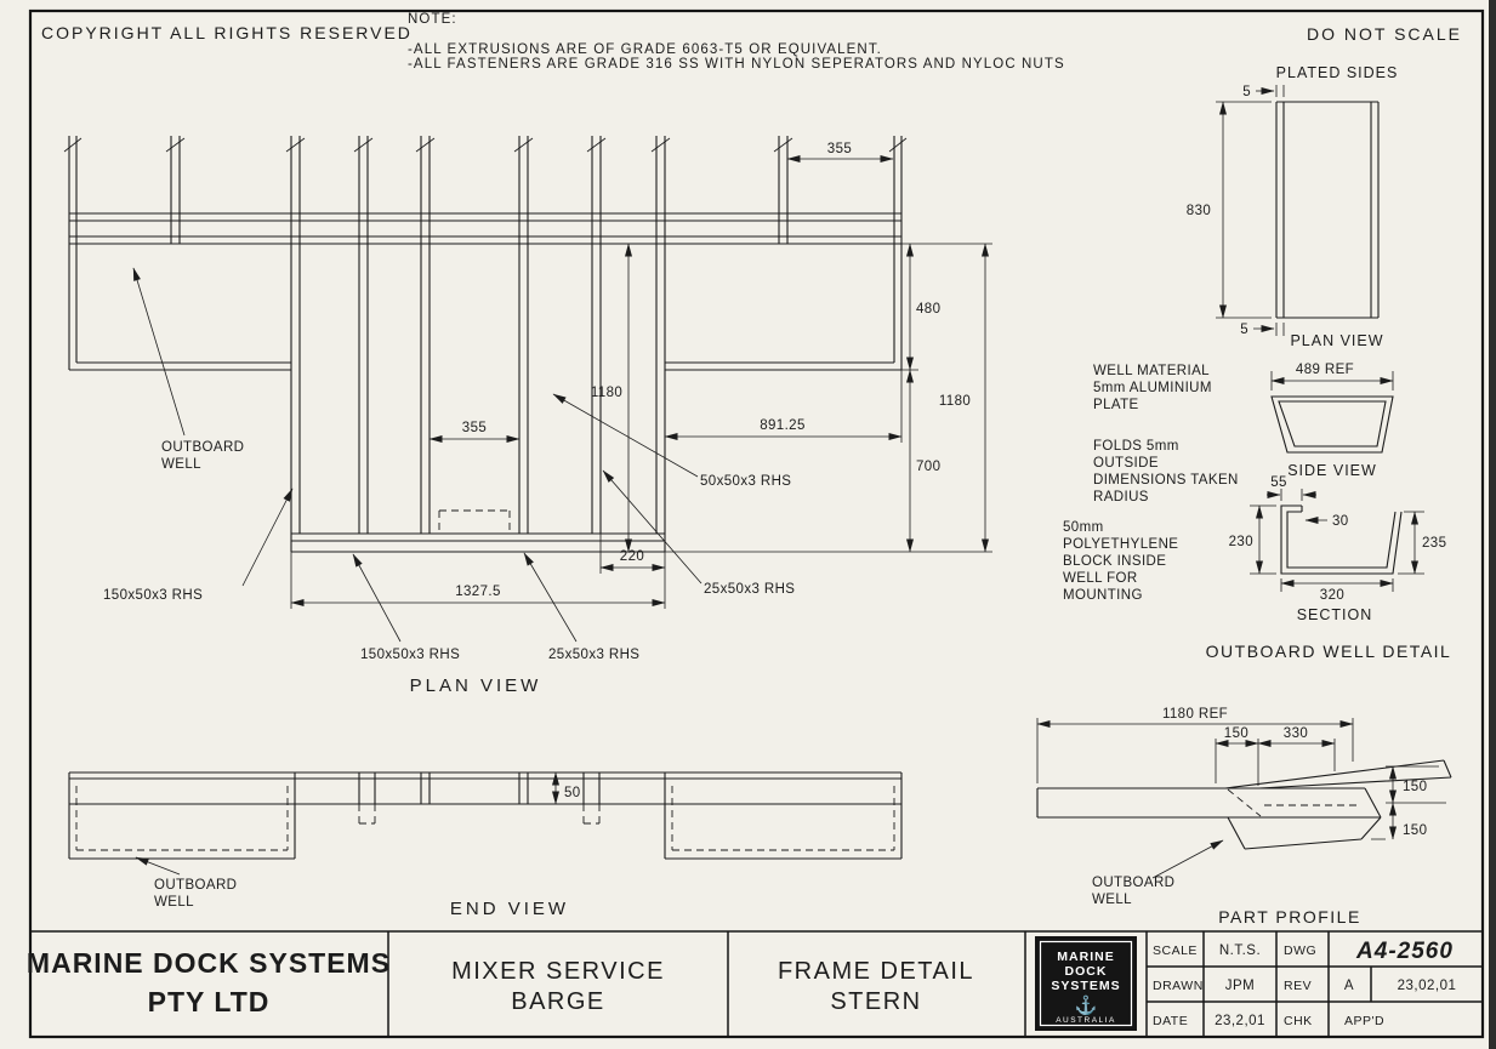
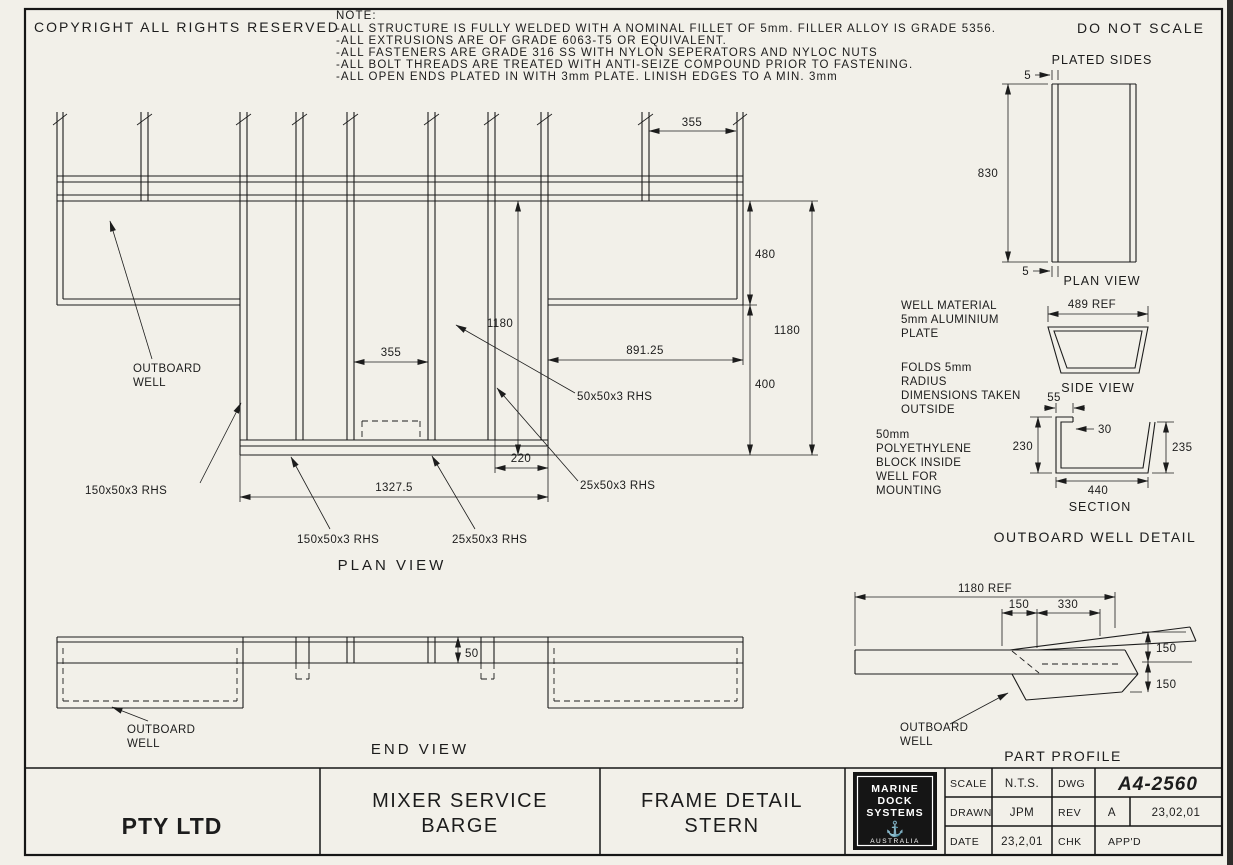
  COPYRIGHT ALL RIGHTS RESERVED
  DO NOT SCALE
  NOTE:
+ -ALL STRUCTURE IS FULLY WELDED WITH A NOMINAL FILLET OF 5mm. FILLER ALLOY IS GRADE 5356.
  -ALL EXTRUSIONS ARE OF GRADE 6063-T5 OR EQUIVALENT.
  -ALL FASTENERS ARE GRADE 316 SS WITH NYLON SEPERATORS AND NYLOC NUTS
+ -ALL BOLT THREADS ARE TREATED WITH ANTI-SEIZE COMPOUND PRIOR TO FASTENING.
+ -ALL OPEN ENDS PLATED IN WITH 3mm PLATE. LINISH EDGES TO A MIN. 3mm
  PLATED SIDES
  5
  5
  830
  PLAN VIEW
  355
  480
- 700
+ 400
  1180
  1180
  891.25
  355
  220
  1327.5
  OUTBOARD
  WELL
  150x50x3 RHS
  150x50x3 RHS
  25x50x3 RHS
  50x50x3 RHS
  25x50x3 RHS
  PLAN VIEW
  WELL MATERIAL
  5mm ALUMINIUM
  PLATE
  FOLDS 5mm
- OUTSIDE
+ RADIUS
  DIMENSIONS TAKEN
- RADIUS
+ OUTSIDE
  50mm
  POLYETHYLENE
  BLOCK INSIDE
  WELL FOR
  MOUNTING
  489 REF
  SIDE VIEW
  55
  30
  230
  235
- 320
+ 440
  SECTION
  OUTBOARD WELL DETAIL
  50
  OUTBOARD
  WELL
  END VIEW
  1180 REF
  150
  330
  150
  150
  OUTBOARD
  WELL
  PART PROFILE
- MARINE DOCK SYSTEMS
  PTY LTD
  MIXER SERVICE
  BARGE
  FRAME DETAIL
  STERN
  MARINE
  DOCK
  SYSTEMS
  ⚓
  SCALE
  N.T.S.
  DRAWN
  JPM
  DATE
  23,2,01
  DWG
  A4-2560
  REV
  A
  23,02,01
  CHK
  APP'D
